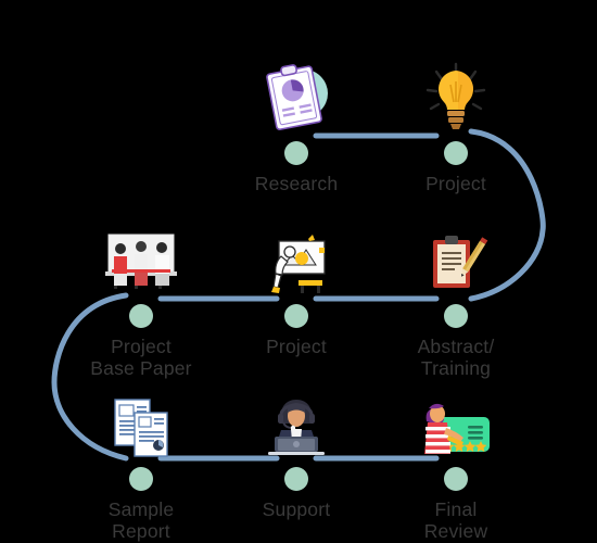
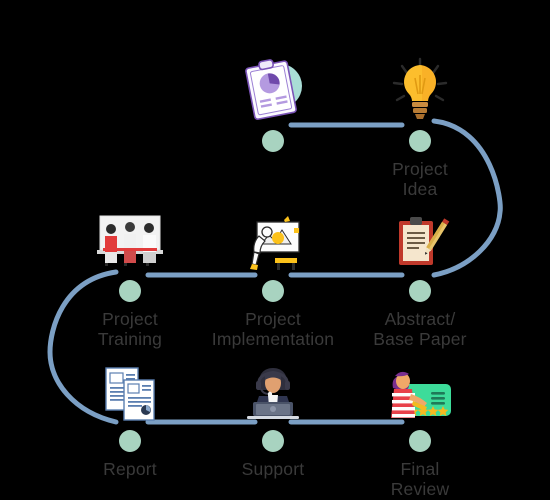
- Research
  Project
+ Idea
  Project
- Base Paper
+ Training
  Project
+ Implementation
  Abstract/
- Training
+ Base Paper
- Sample
  Report
  Support
  Final
  Review
